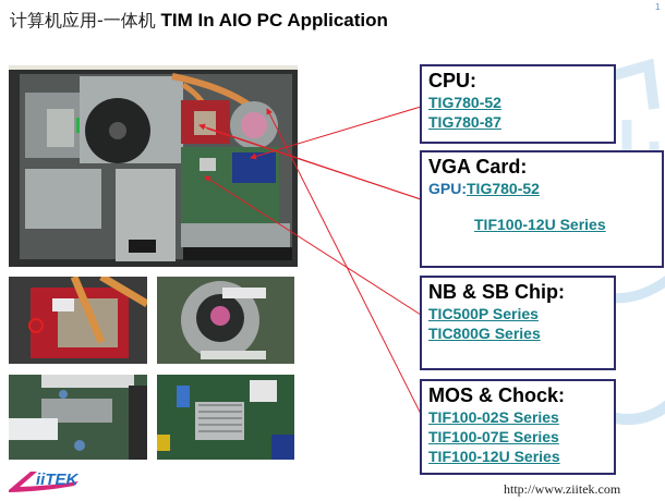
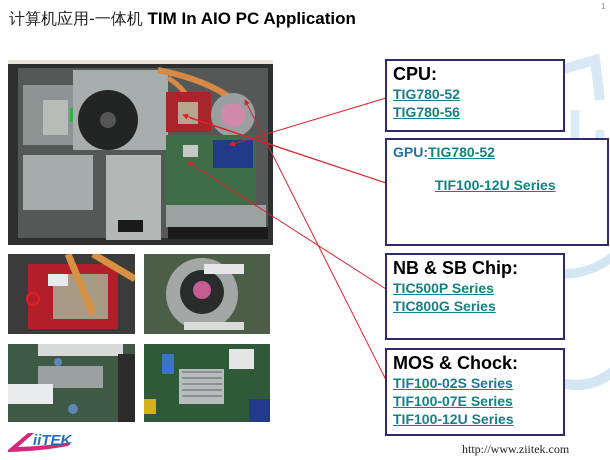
  计算机应用-一体机 TIM In AIO PC Application
  1
  CPU:
  TIG780-52
- TIG780-87
+ TIG780-56
- VGA Card:
  GPU:TIG780-52
  TIF100-12U Series
  NB & SB Chip:
  TIC500P Series
  TIC800G Series
  MOS & Chock:
  TIF100-02S Series
  TIF100-07E Series
  TIF100-12U Series
  http://www.ziitek.com
  iiTEK
